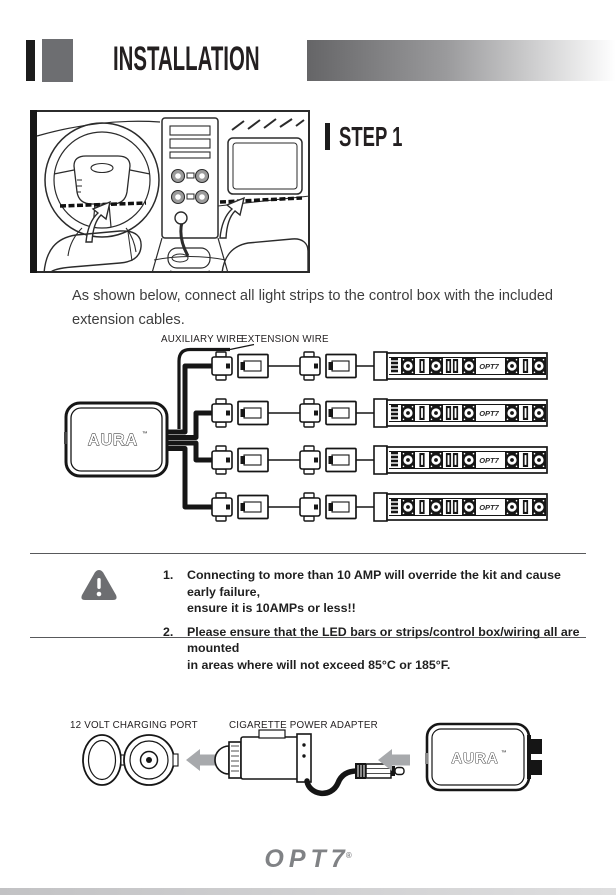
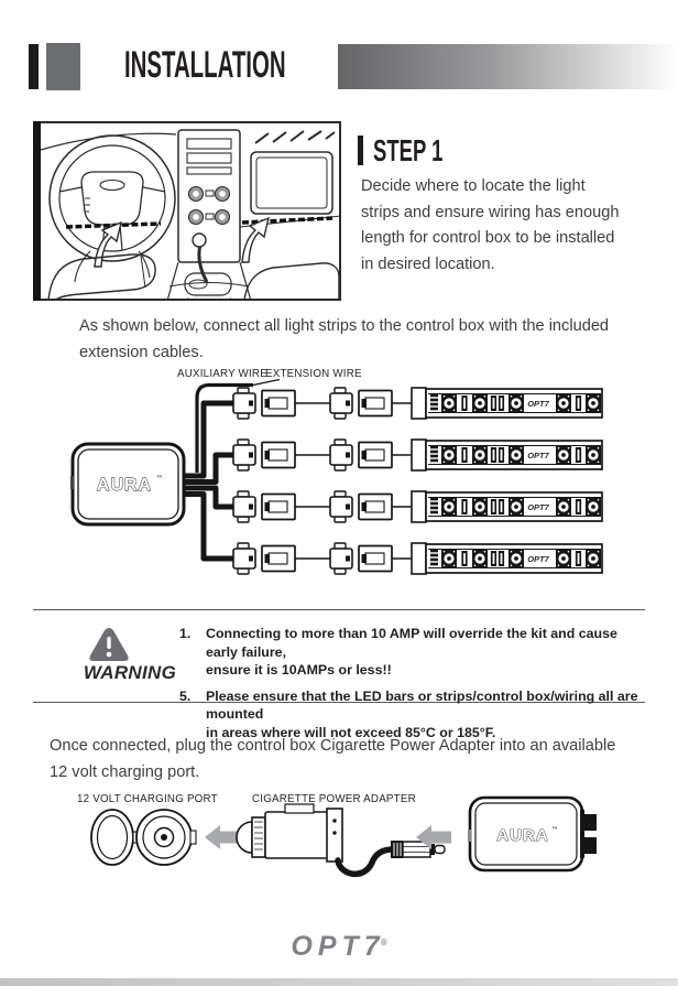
  INSTALLATION
  STEP 1
+ Decide where to locate the light
+ strips and ensure wiring has enough
+ length for control box to be installed
+ in desired location.
  As shown below, connect all light strips to the control box with the included
  extension cables.
  AUXILIARY WIRE
  EXTENSION WIRE
  AURA
+ WARNING
  1.
  Connecting to more than 10 AMP will override the kit and cause early failure,
  ensure it is 10AMPs or less!!
- 2.
+ 5.
  Please ensure that the LED bars or strips/control box/wiring all are mounted
  in areas where will not exceed 85°C or 185°F.
+ Once connected, plug the control box Cigarette Power Adapter into an available
+ 12 volt charging port.
  12 VOLT CHARGING PORT
  CIGARETTE POWER ADAPTER
  AURA
  OPT7®
